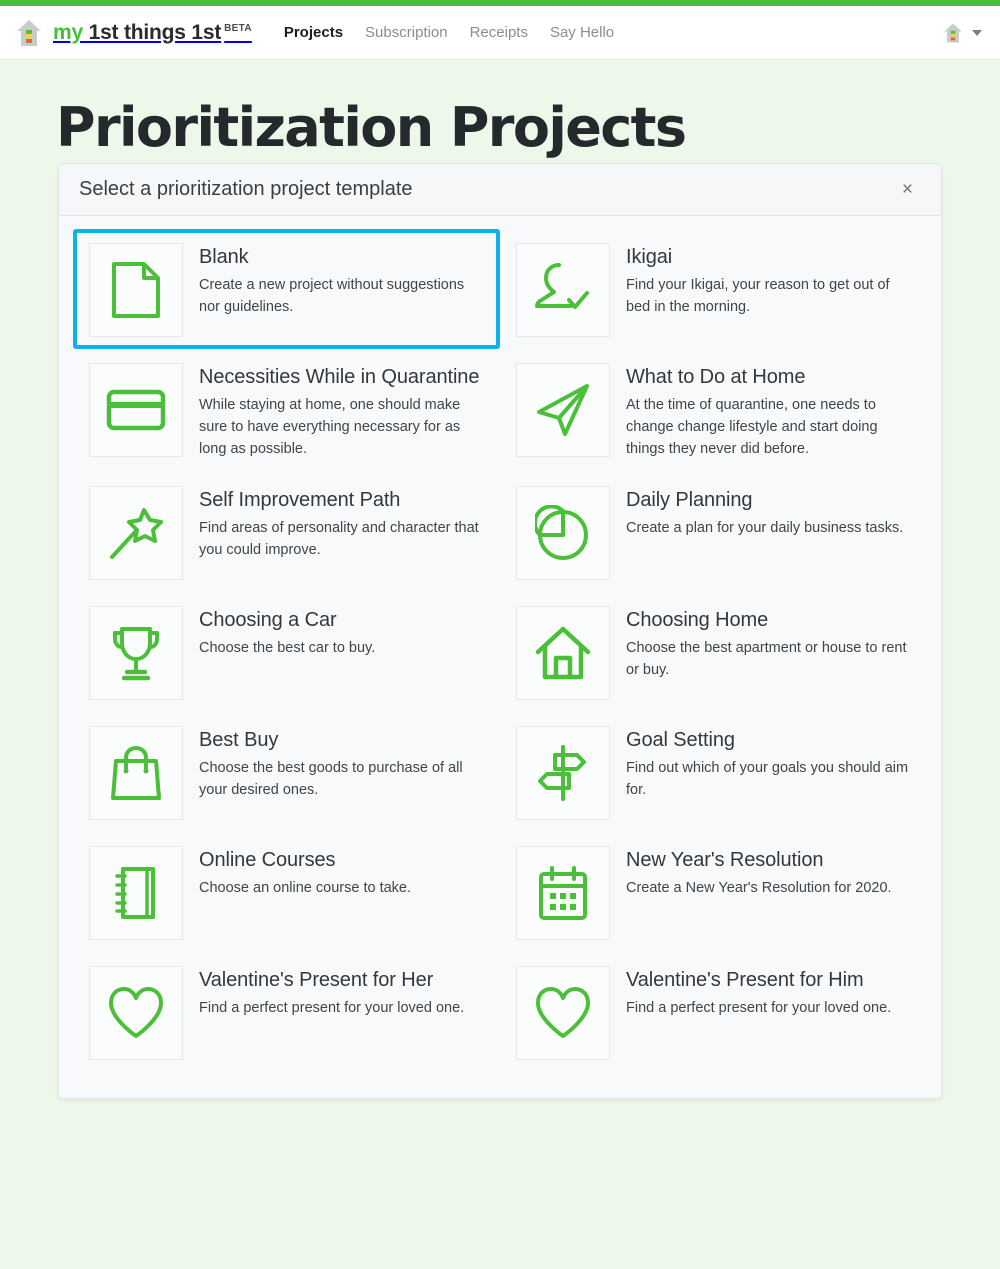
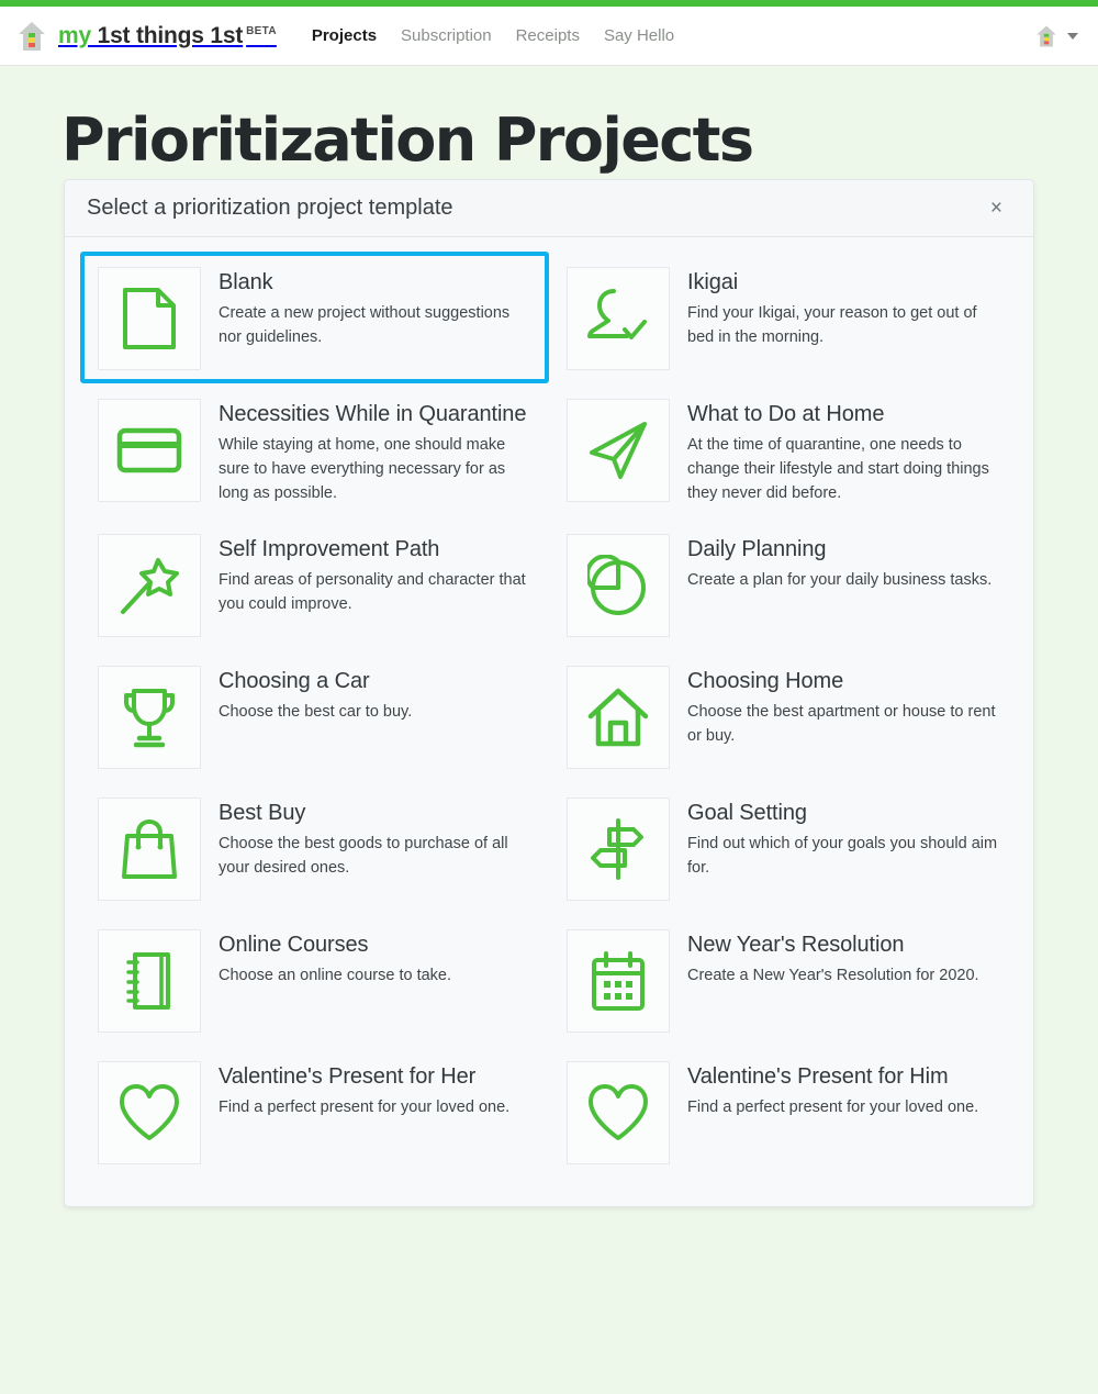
  my 1st things 1st BETA
  Projects
  Subscription
  Receipts
  Say Hello
  Prioritization Projects
  Select a prioritization project template
  ×
  Blank
  Create a new project without suggestions nor guidelines.
  Ikigai
  Find your Ikigai, your reason to get out of bed in the morning.
  Necessities While in Quarantine
  While staying at home, one should make sure to have everything necessary for as long as possible.
  What to Do at Home
- At the time of quarantine, one needs to change change lifestyle and start doing things they never did before.
+ At the time of quarantine, one needs to change their lifestyle and start doing things they never did before.
  Self Improvement Path
  Find areas of personality and character that you could improve.
  Daily Planning
  Create a plan for your daily business tasks.
  Choosing a Car
  Choose the best car to buy.
  Choosing Home
  Choose the best apartment or house to rent or buy.
  Best Buy
  Choose the best goods to purchase of all your desired ones.
  Goal Setting
  Find out which of your goals you should aim for.
  Online Courses
  Choose an online course to take.
  New Year's Resolution
  Create a New Year's Resolution for 2020.
  Valentine's Present for Her
  Find a perfect present for your loved one.
  Valentine's Present for Him
  Find a perfect present for your loved one.
